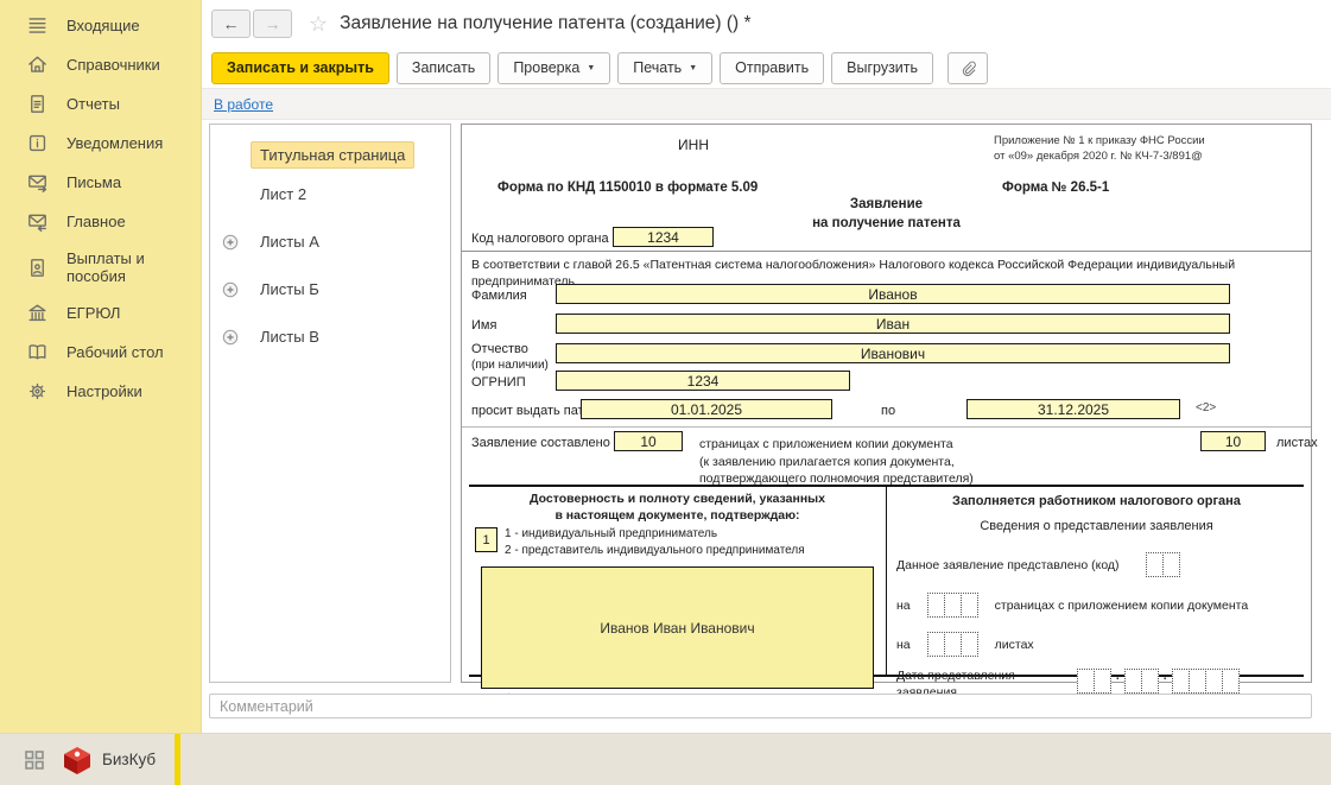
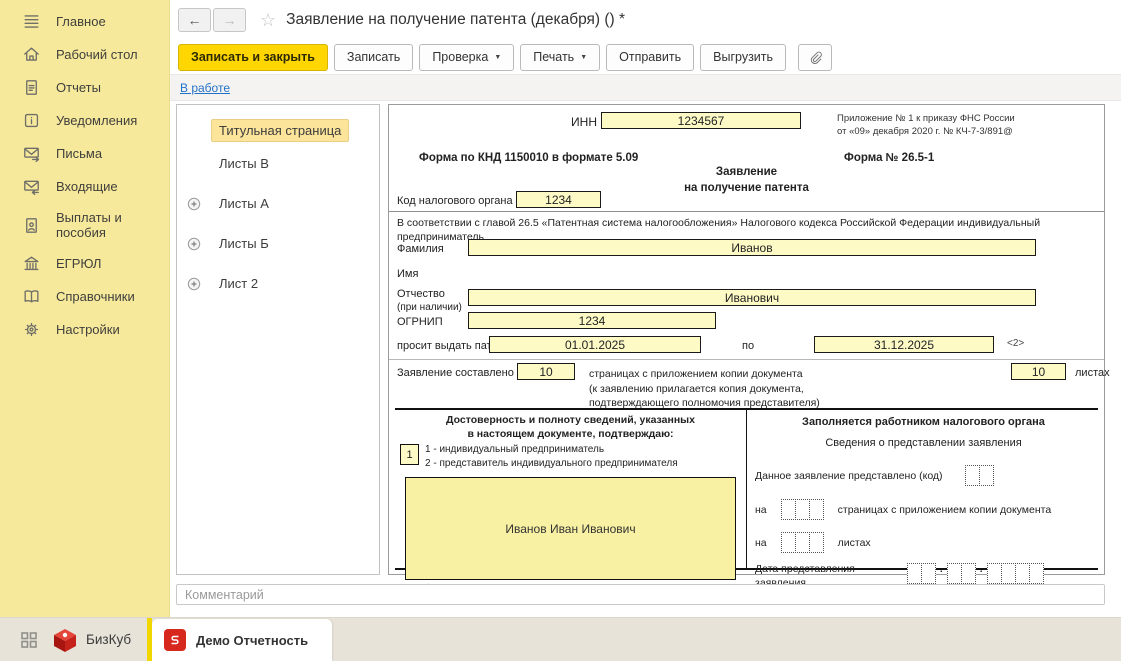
- Входящие
+ Главное
- Справочники
+ Рабочий стол
  Отчеты
  Уведомления
  Письма
- Главное
+ Входящие
  Выплаты и пособия
  ЕГРЮЛ
- Рабочий стол
+ Справочники
  Настройки
  ←
  →
  ☆
- Заявление на получение патента (создание) () *
+ Заявление на получение патента (декабря) () *
  Записать и закрыть
  Записать
  Проверка
  Печать
  Отправить
  Выгрузить
  В работе
  Титульная страница
- Лист 2
+ Листы В
  Листы А
  Листы Б
- Листы В
+ Лист 2
  ИНН
+ 1234567
  Приложение № 1 к приказу ФНС России
  от «09» декабря 2020 г. № КЧ-7-3/891@
  Форма по КНД 1150010 в формате 5.09
  Форма № 26.5-1
  Заявление
  на получение патента
  Код налогового органа
  1234
  В соответствии с главой 26.5 «Патентная система налогообложения» Налогового кодекса Российской Федерации индивидуальный предприниматель
  Фамилия
  Иванов
  Имя
- Иван
  Отчество
  (при наличии)
  Иванович
  ОГРНИП
  1234
  просит выдать па
  01.01.2025
  по
  31.12.2025
  <2>
  Заявление составлено
  10
  страницах с приложением копии документа
  (к заявлению прилагается копия документа,
  подтверждающего полномочия представителя)
  10
  листах
  Достоверность и полноту сведений, указанных
  в настоящем документе, подтверждаю:
  1
  1 - индивидуальный предприниматель
  2 - представитель индивидуального предпринимателя
  Иванов Иван Иванович
  Заполняется работником налогового органа
  Сведения о представлении заявления
  Данное заявление представлено (код)
  на
  страницах с приложением копии документа
  на
  листах
  Дата представления
  заявления
  .
  .
  Комментарий
  БизКуб
+ Демо Отчетность
